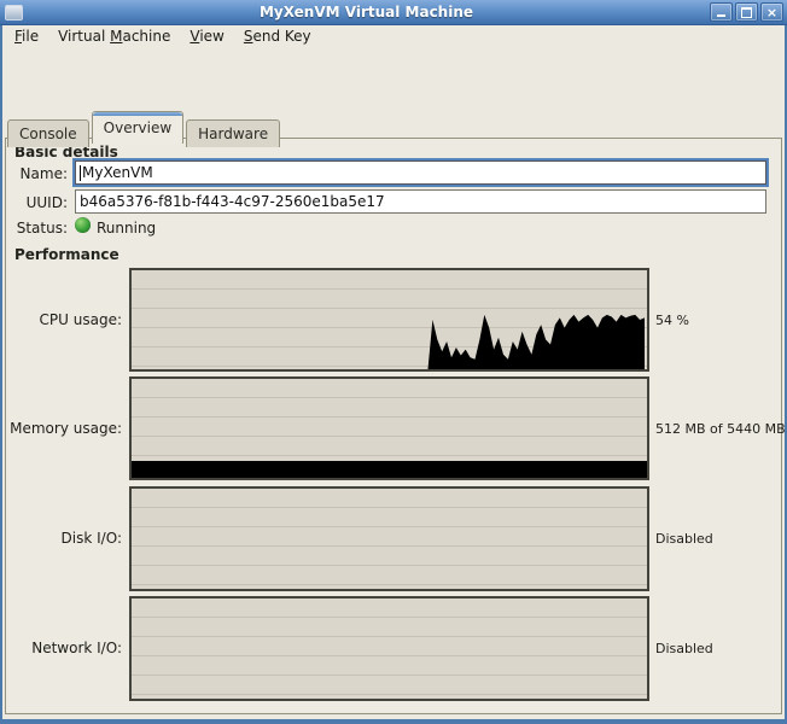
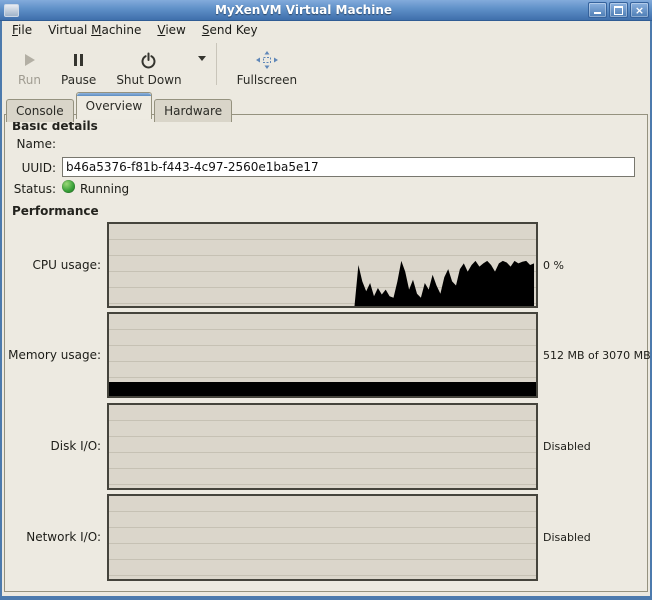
  MyXenVM Virtual Machine
  ×
  File
  Virtual Machine
  View
  Send Key
+ Run
+ Pause
+ Shut Down
+ Fullscreen
  Console
  Overview
  Hardware
  Basic details
  Name:
- MyXenVM
  UUID:
  b46a5376-f81b-f443-4c97-2560e1ba5e17
  Status:
  Running
  Performance
  CPU usage:
- 54 %
+ 0 %
  Memory usage:
- 512 MB of 5440 MB
+ 512 MB of 3070 MB
  Disk I/O:
  Disabled
  Network I/O:
  Disabled
